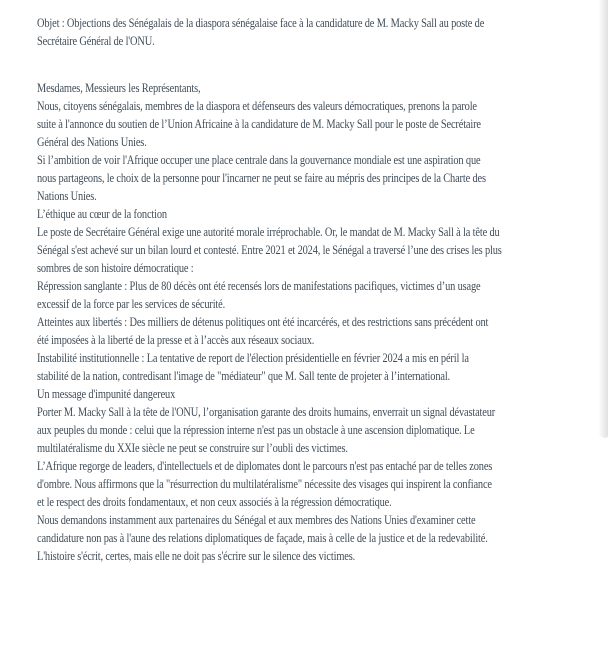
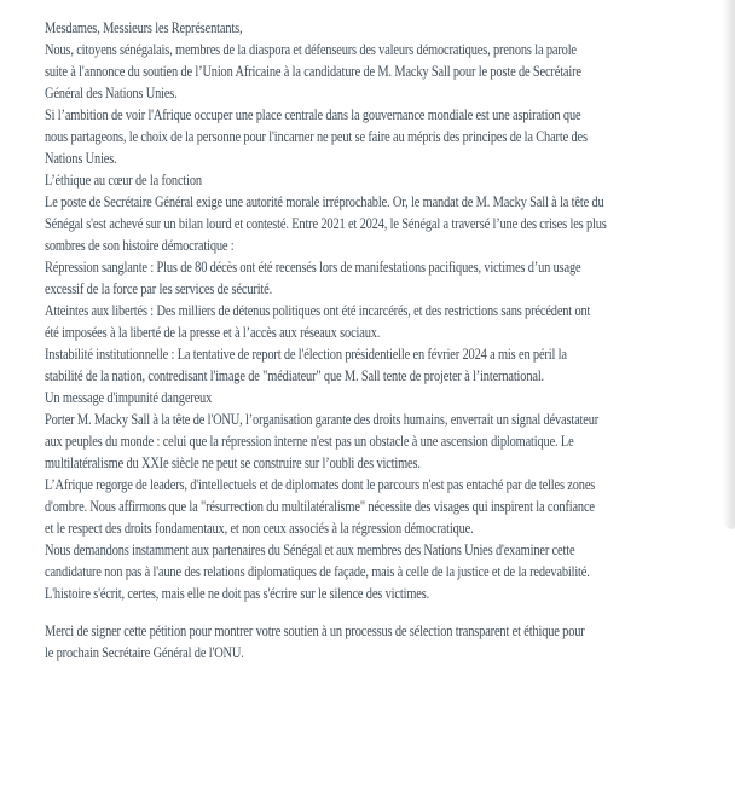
- Objet : Objections des Sénégalais de la diaspora sénégalaise face à la candidature de M. Macky Sall au poste de
- Secrétaire Général de l'ONU.
  Mesdames, Messieurs les Représentants,
  Nous, citoyens sénégalais, membres de la diaspora et défenseurs des valeurs démocratiques, prenons la parole
  suite à l'annonce du soutien de l’Union Africaine à la candidature de M. Macky Sall pour le poste de Secrétaire
  Général des Nations Unies.
  Si l’ambition de voir l'Afrique occuper une place centrale dans la gouvernance mondiale est une aspiration que
  nous partageons, le choix de la personne pour l'incarner ne peut se faire au mépris des principes de la Charte des
  Nations Unies.
  L’éthique au cœur de la fonction
  Le poste de Secrétaire Général exige une autorité morale irréprochable. Or, le mandat de M. Macky Sall à la tête du
  Sénégal s'est achevé sur un bilan lourd et contesté. Entre 2021 et 2024, le Sénégal a traversé l’une des crises les plus
  sombres de son histoire démocratique :
  Répression sanglante : Plus de 80 décès ont été recensés lors de manifestations pacifiques, victimes d’un usage
  excessif de la force par les services de sécurité.
  Atteintes aux libertés : Des milliers de détenus politiques ont été incarcérés, et des restrictions sans précédent ont
  été imposées à la liberté de la presse et à l’accès aux réseaux sociaux.
  Instabilité institutionnelle : La tentative de report de l'élection présidentielle en février 2024 a mis en péril la
  stabilité de la nation, contredisant l'image de "médiateur" que M. Sall tente de projeter à l’international.
  Un message d'impunité dangereux
  Porter M. Macky Sall à la tête de l'ONU, l’organisation garante des droits humains, enverrait un signal dévastateur
  aux peuples du monde : celui que la répression interne n'est pas un obstacle à une ascension diplomatique. Le
  multilatéralisme du XXIe siècle ne peut se construire sur l’oubli des victimes.
  L’Afrique regorge de leaders, d'intellectuels et de diplomates dont le parcours n'est pas entaché par de telles zones
  d'ombre. Nous affirmons que la "résurrection du multilatéralisme" nécessite des visages qui inspirent la confiance
  et le respect des droits fondamentaux, et non ceux associés à la régression démocratique.
  Nous demandons instamment aux partenaires du Sénégal et aux membres des Nations Unies d'examiner cette
  candidature non pas à l'aune des relations diplomatiques de façade, mais à celle de la justice et de la redevabilité.
  L'histoire s'écrit, certes, mais elle ne doit pas s'écrire sur le silence des victimes.
+ Merci de signer cette pétition pour montrer votre soutien à un processus de sélection transparent et éthique pour
+ le prochain Secrétaire Général de l'ONU.
